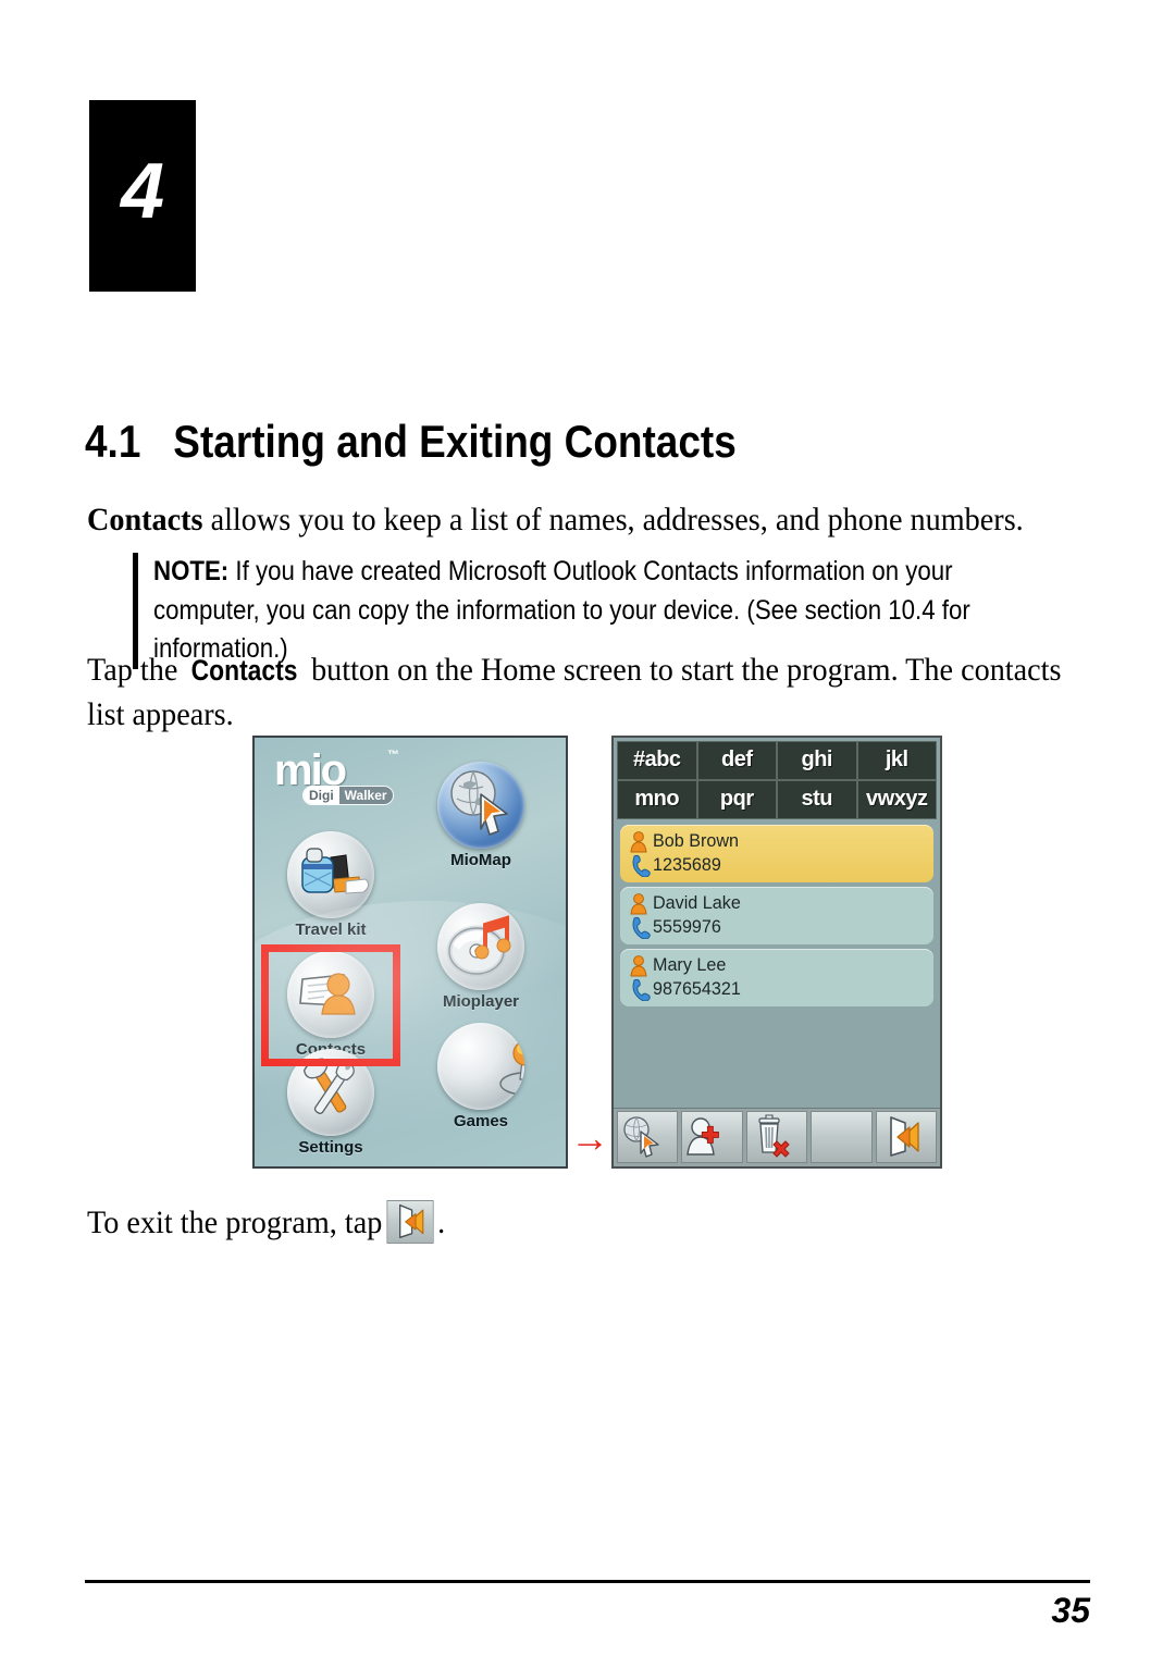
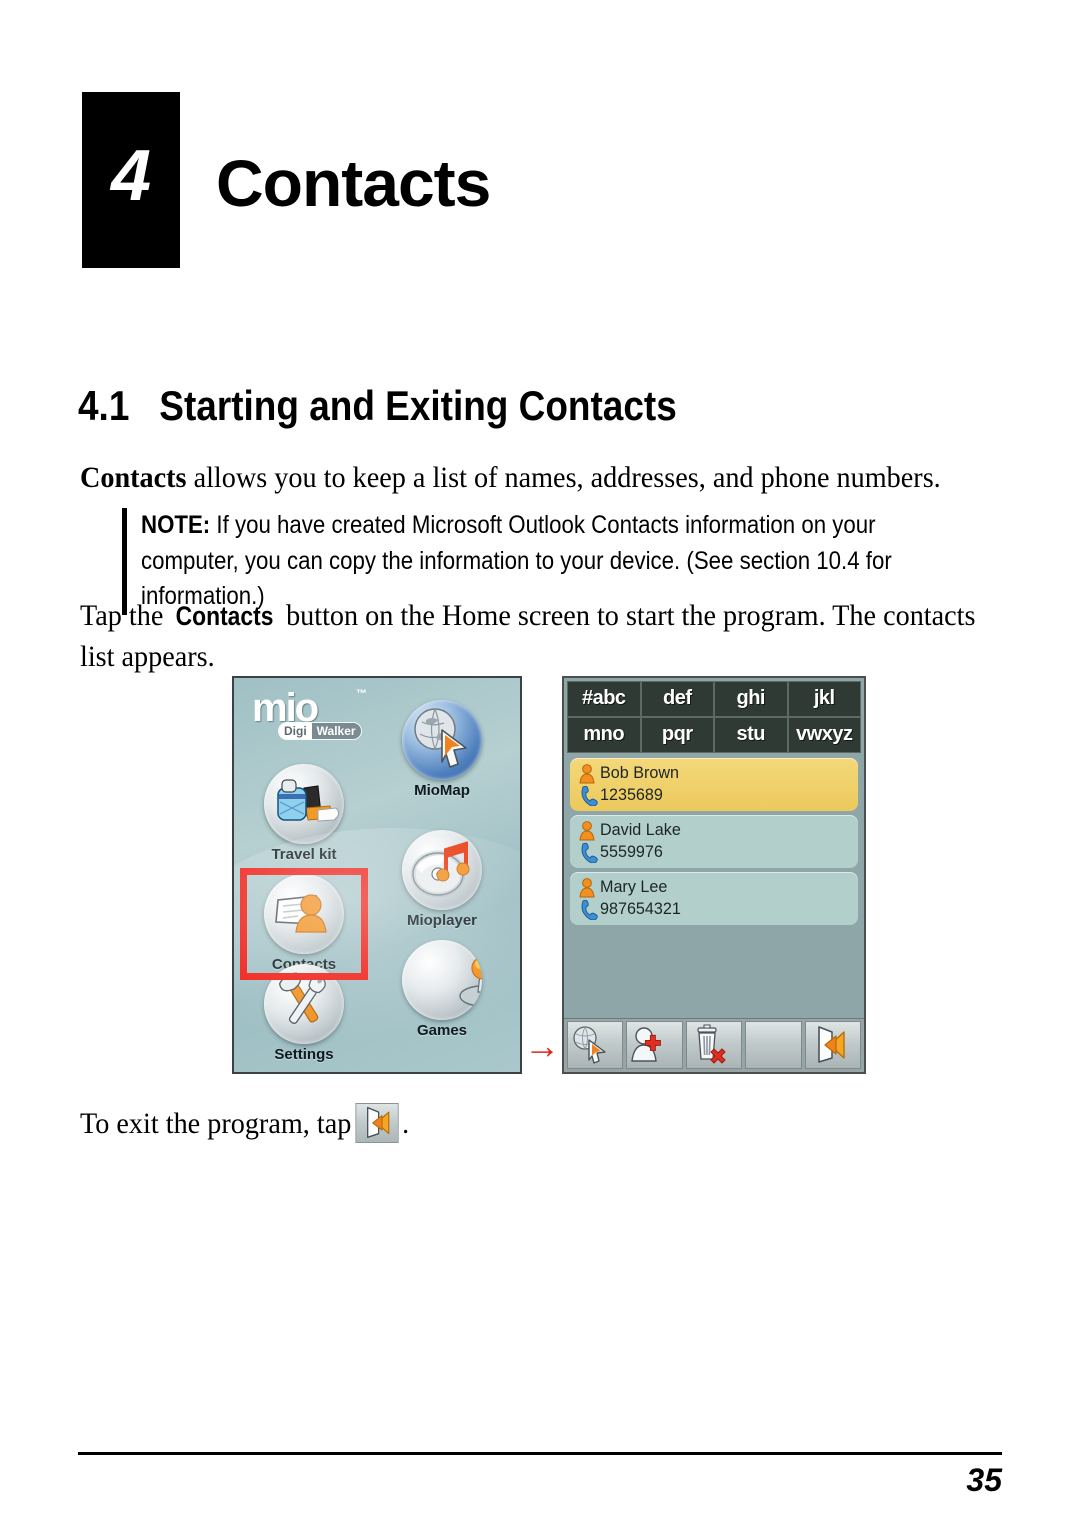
  4
+ Contacts
  4.1 Starting and Exiting Contacts
  Contacts allows you to keep a list of names, addresses, and phone numbers.
  NOTE: If you have created Microsoft Outlook Contacts information on your computer, you can copy the information to your device. (See section 10.4 for information.)
  Tap the Contacts button on the Home screen to start the program. The contacts list appears.
  mio
  ™
  Digi
  Walker
  MioMap
  →
  #abc
  def
  ghi
  jkl
  mno
  pqr
  stu
  vwxyz
  Bob Brown
  1235689
  David Lake
  5559976
  Mary Lee
  987654321
  To exit the program, tap .
  35
